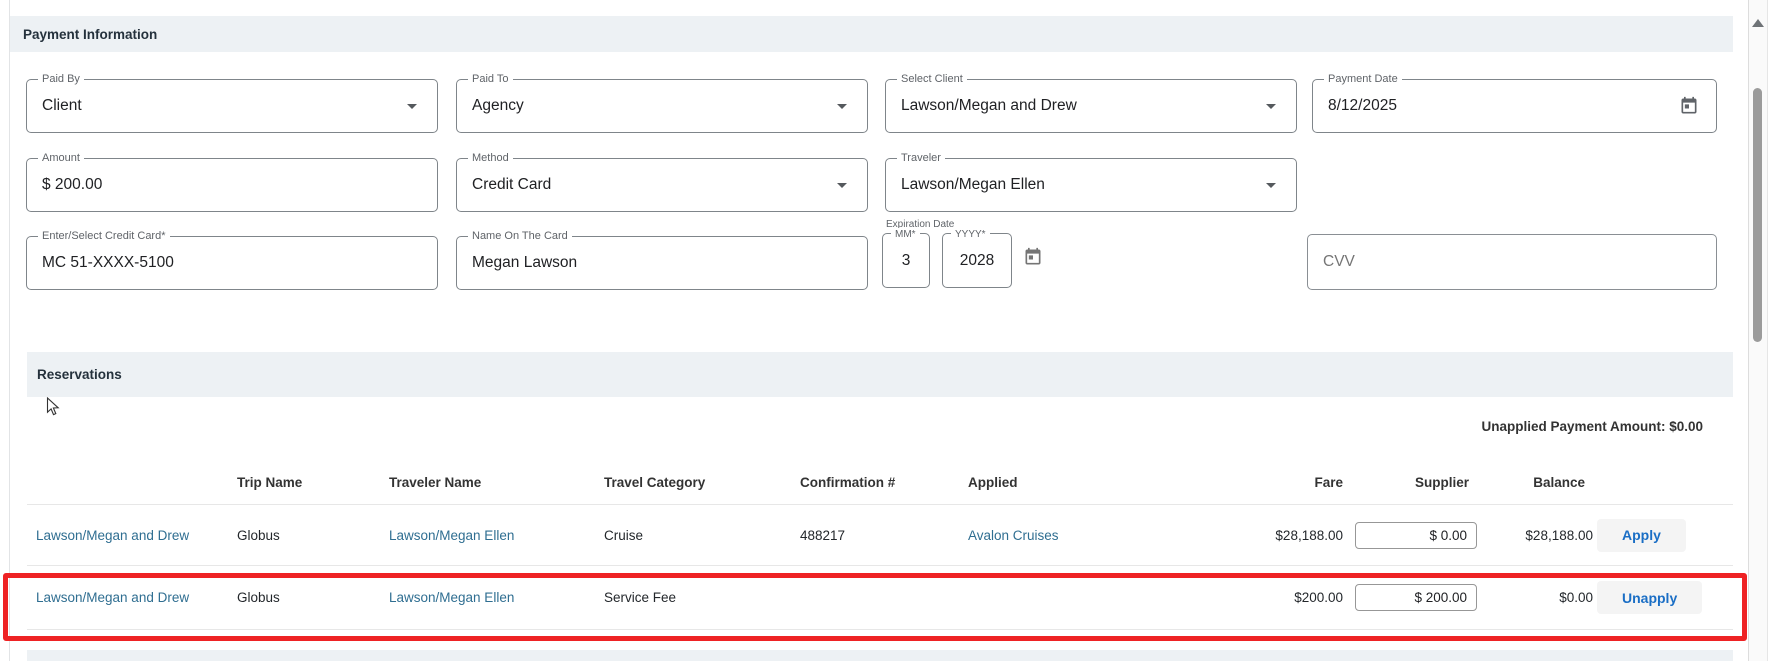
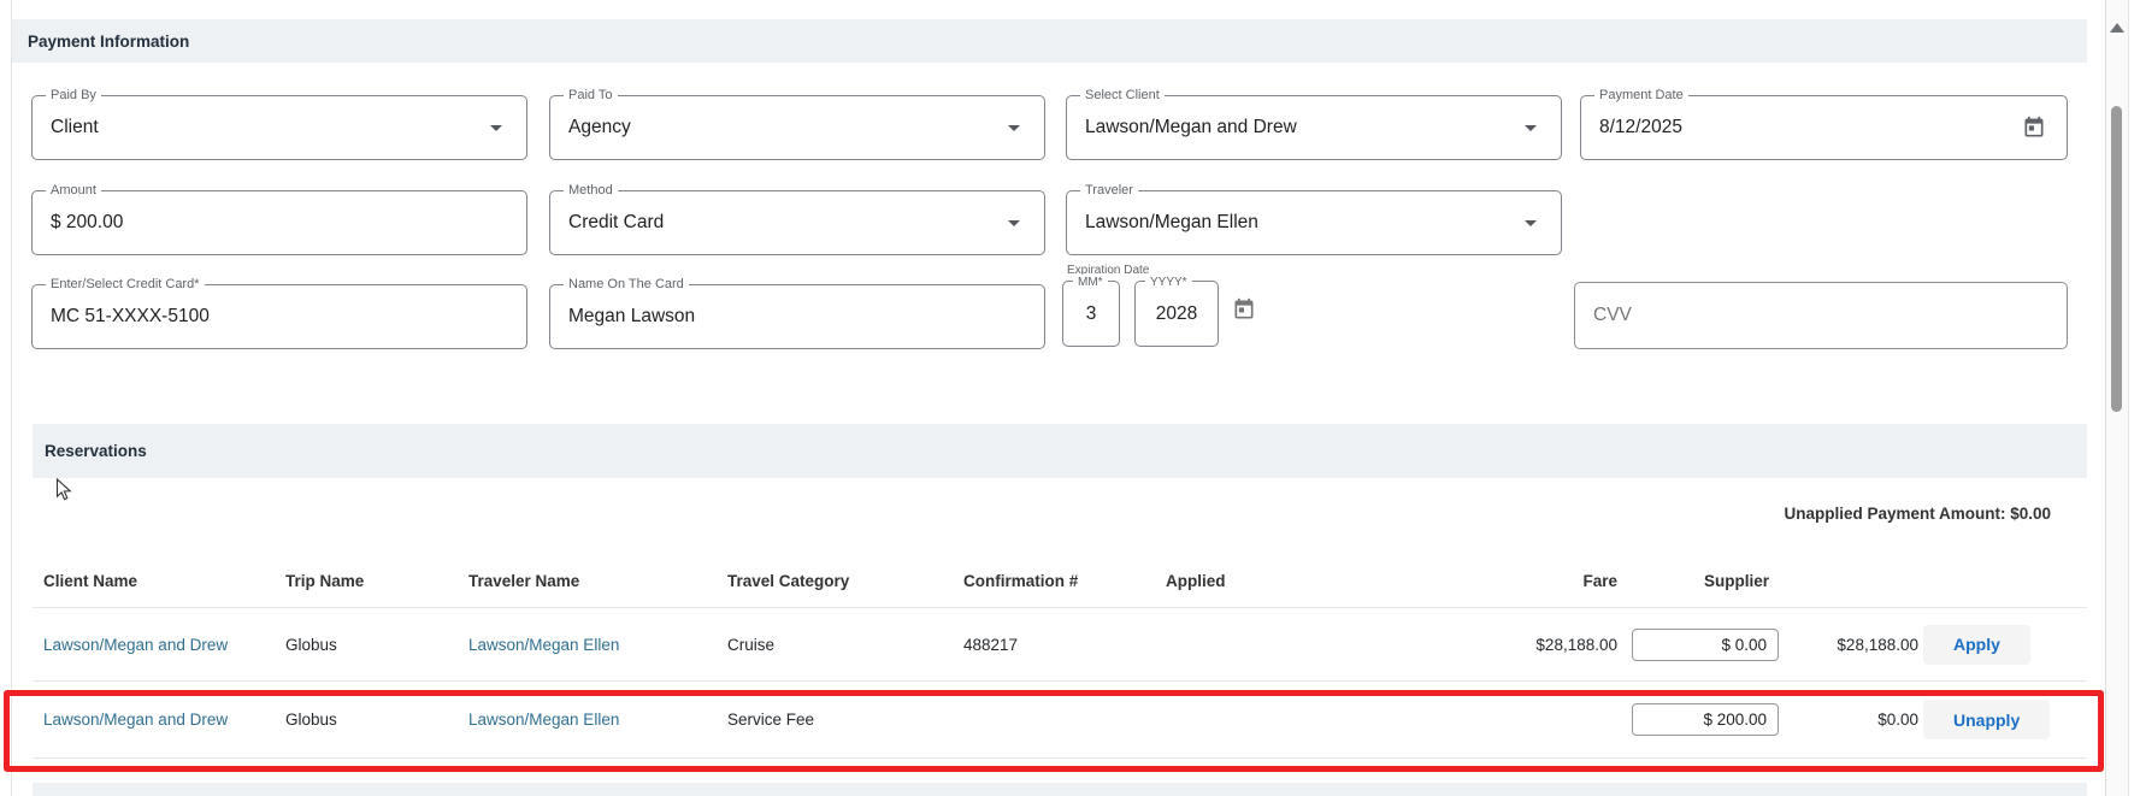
  Payment Information
  Paid By
  Client
  Paid To
  Agency
  Select Client
  Lawson/Megan and Drew
  Payment Date
  8/12/2025
  Amount
  $ 200.00
  Method
  Credit Card
  Traveler
  Lawson/Megan Ellen
  Enter/Select Credit Card*
  MC 51-XXXX-5100
  Name On The Card
  Megan Lawson
  Expiration Date
  MM*
  3
  YYYY*
  2028
  CVV
  Reservations
  Unapplied Payment Amount: $0.00
+ Client Name
  Trip Name
  Traveler Name
  Travel Category
  Confirmation #
  Applied
  Fare
  Supplier
- Balance
  Lawson/Megan and Drew
  Globus
  Lawson/Megan Ellen
  Cruise
  488217
- Avalon Cruises
  $28,188.00
  $ 0.00
  $28,188.00
  Apply
  Lawson/Megan and Drew
  Globus
  Lawson/Megan Ellen
  Service Fee
- $200.00
  $ 200.00
  $0.00
  Unapply
